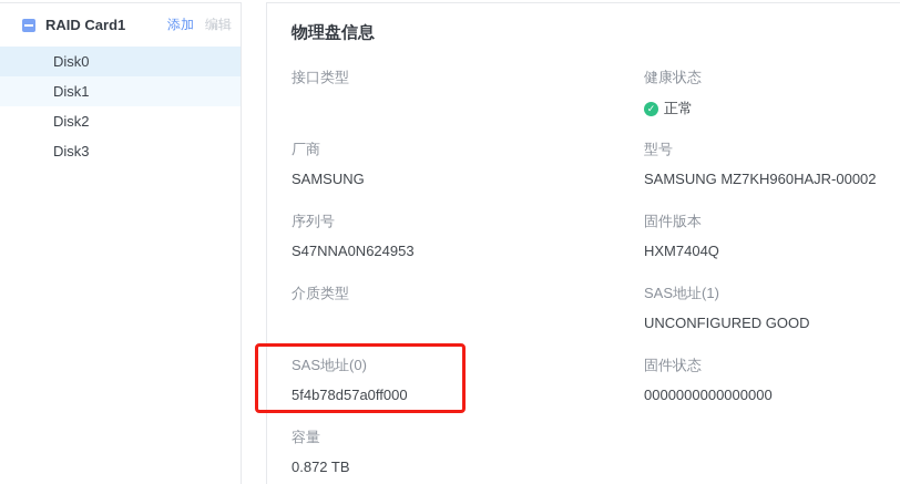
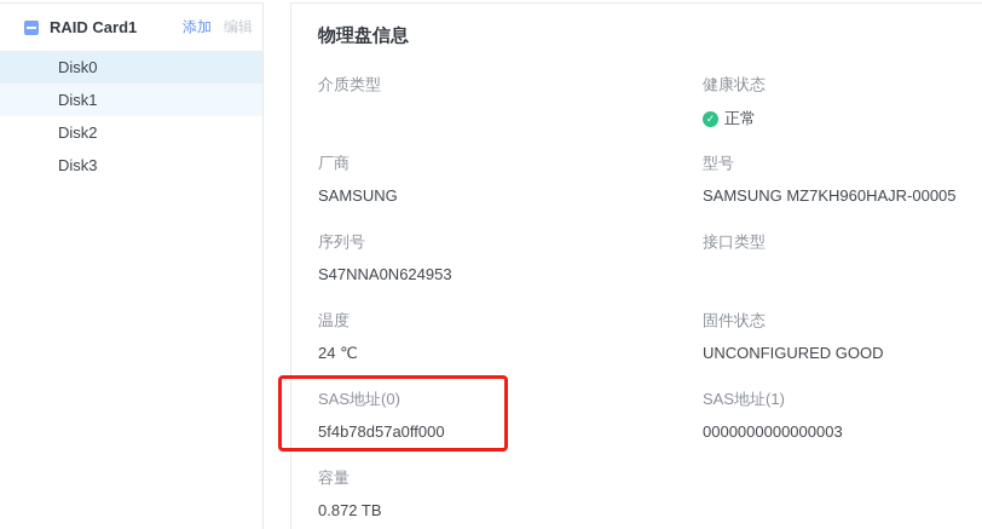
  RAID Card1
  添加
  编辑
  Disk0
  Disk1
  Disk2
  Disk3
  物理盘信息
- 接口类型
+ 介质类型
  健康状态
  ✓
  正常
  厂商
  SAMSUNG
  型号
- SAMSUNG MZ7KH960HAJR-00002
+ SAMSUNG MZ7KH960HAJR-00005
  序列号
  S47NNA0N624953
- 固件版本
- HXM7404Q
- 介质类型
+ 接口类型
+ 温度
+ 24 ℃
- SAS地址(1)
+ 固件状态
  UNCONFIGURED GOOD
  SAS地址(0)
  5f4b78d57a0ff000
- 固件状态
+ SAS地址(1)
- 0000000000000000
+ 0000000000000003
  容量
  0.872 TB
